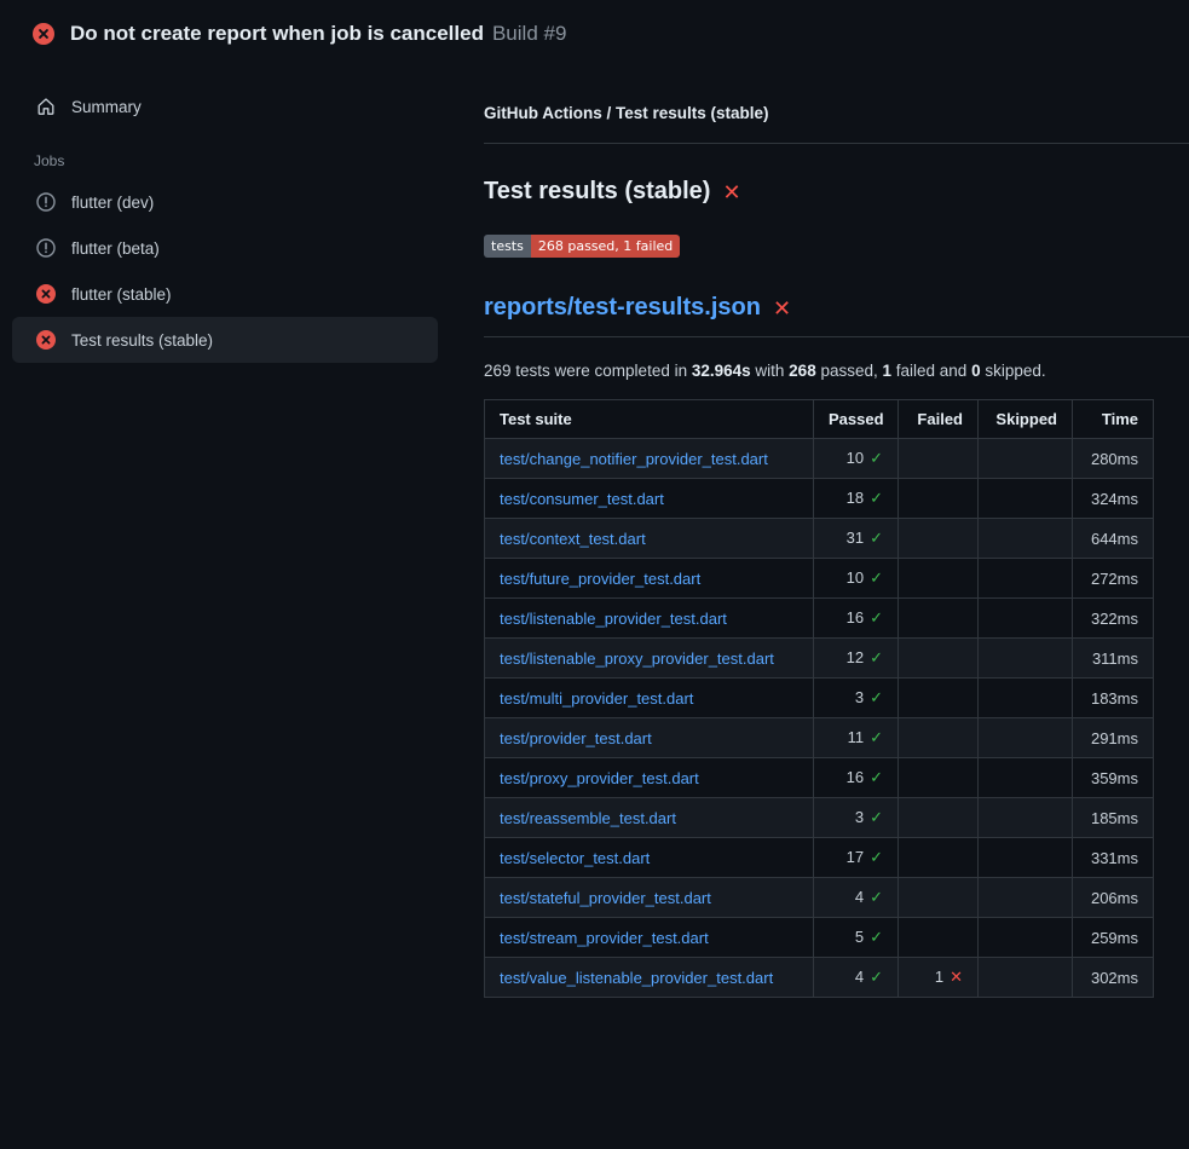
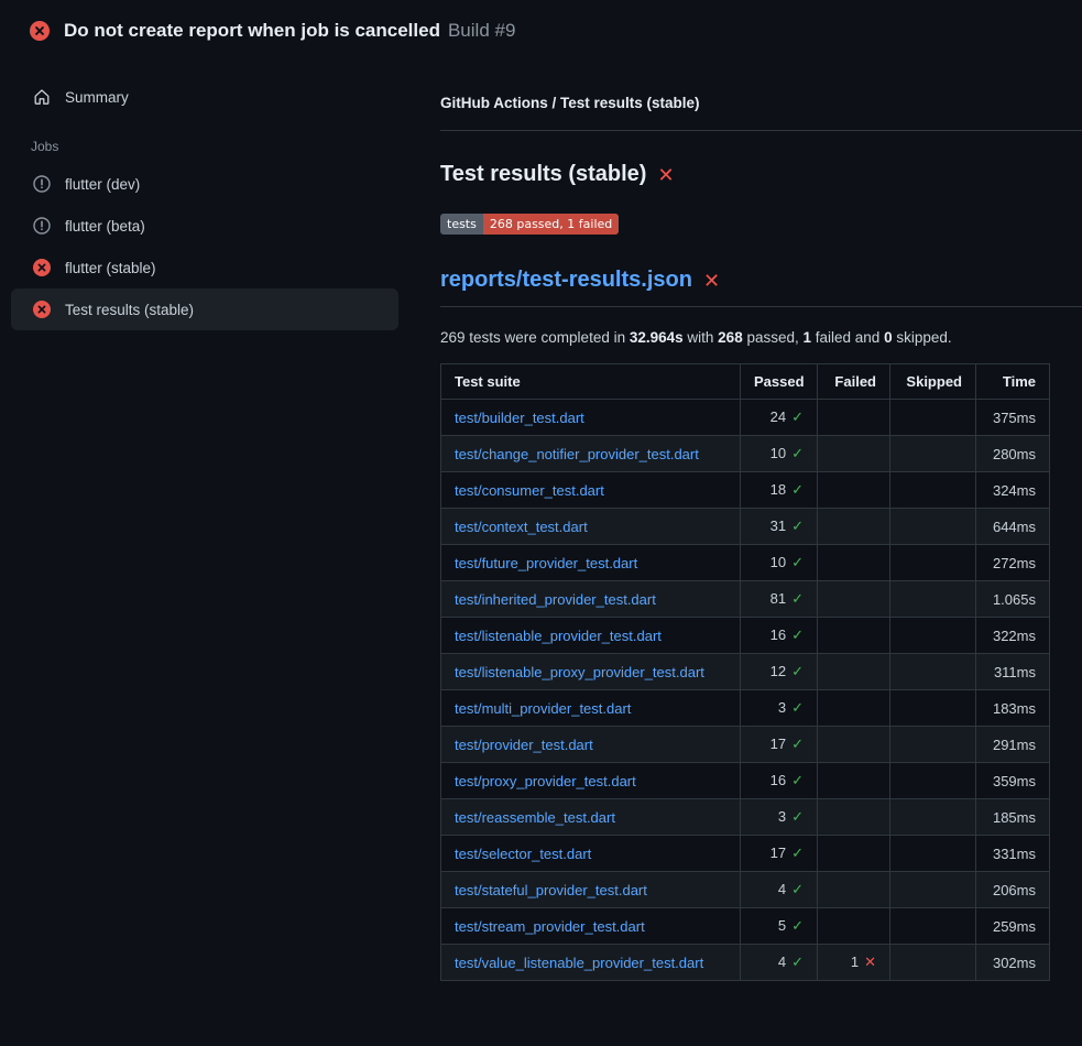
  Do not create report when job is cancelled Build #9
  Summary
  Jobs
  flutter (dev)
  flutter (beta)
  flutter (stable)
  Test results (stable)
  GitHub Actions / Test results (stable)
  Test results (stable)
  ✕
  tests
  268 passed, 1 failed
  reports/test-results.json
  ✕
  269 tests were completed in 32.964s with 268 passed, 1 failed and 0 skipped.
  Test suite	Passed	Failed	Skipped	Time
+ test/builder_test.dart	24 ✓			375ms
  test/change_notifier_provider_test.dart	10 ✓			280ms
  test/consumer_test.dart	18 ✓			324ms
  test/context_test.dart	31 ✓			644ms
  test/future_provider_test.dart	10 ✓			272ms
+ test/inherited_provider_test.dart	81 ✓			1.065s
  test/listenable_provider_test.dart	16 ✓			322ms
  test/listenable_proxy_provider_test.dart	12 ✓			311ms
  test/multi_provider_test.dart	3 ✓			183ms
- test/provider_test.dart	11 ✓			291ms
+ test/provider_test.dart	17 ✓			291ms
  test/proxy_provider_test.dart	16 ✓			359ms
  test/reassemble_test.dart	3 ✓			185ms
  test/selector_test.dart	17 ✓			331ms
  test/stateful_provider_test.dart	4 ✓			206ms
  test/stream_provider_test.dart	5 ✓			259ms
  test/value_listenable_provider_test.dart	4 ✓	1 ✕		302ms
